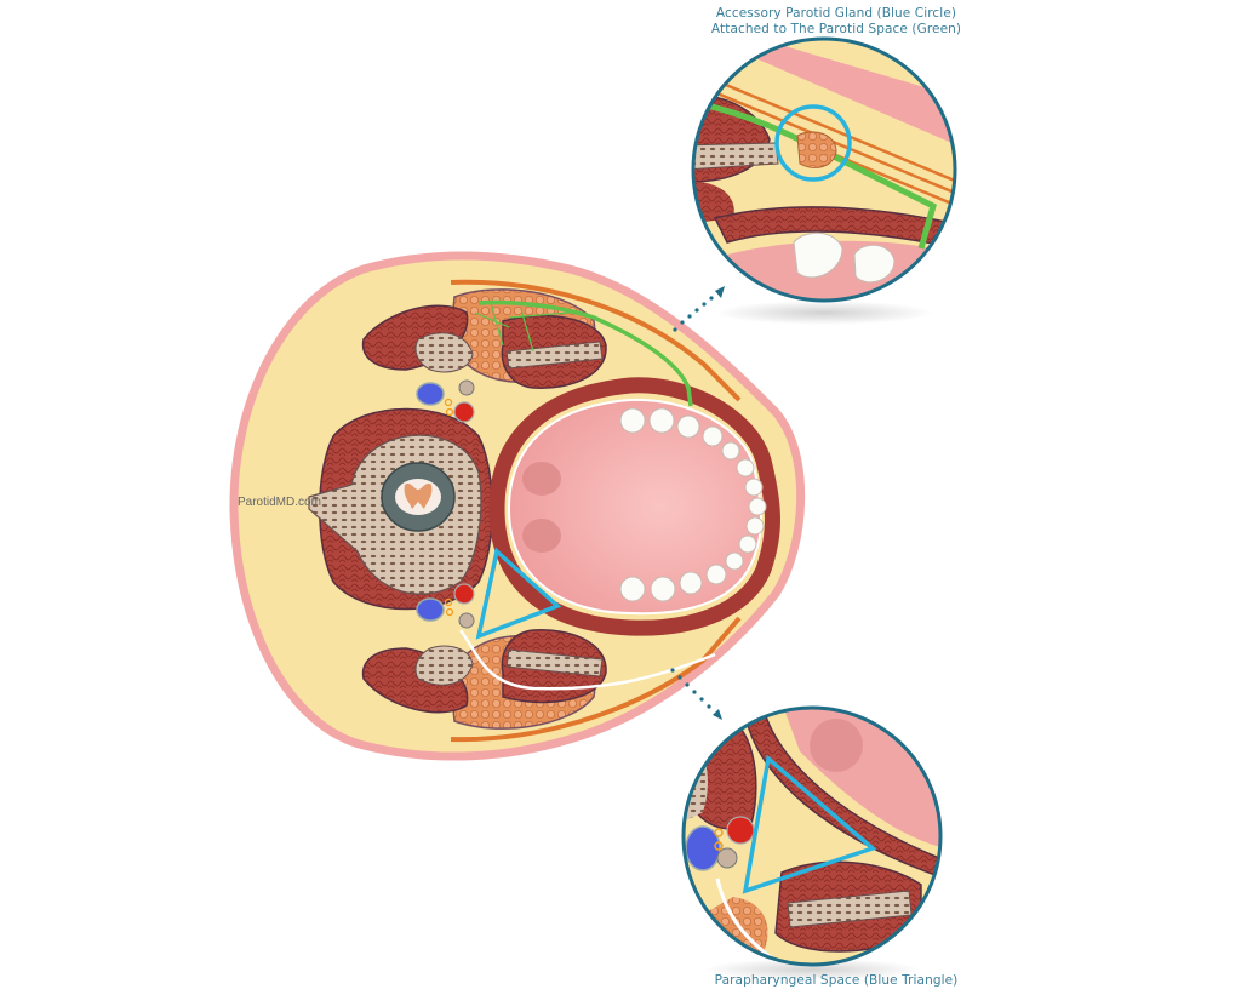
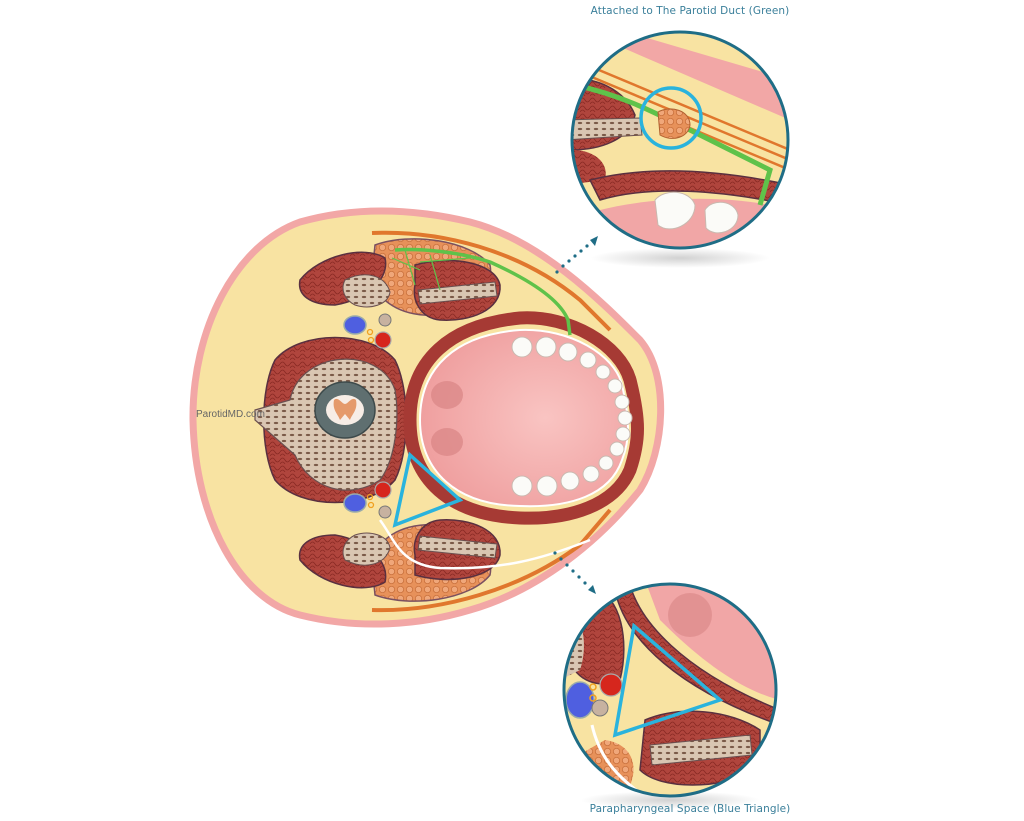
- Accessory Parotid Gland (Blue Circle)
- Attached to The Parotid Space (Green)
+ Attached to The Parotid Duct (Green)
  ParotidMD.com
  Parapharyngeal Space (Blue Triangle)
